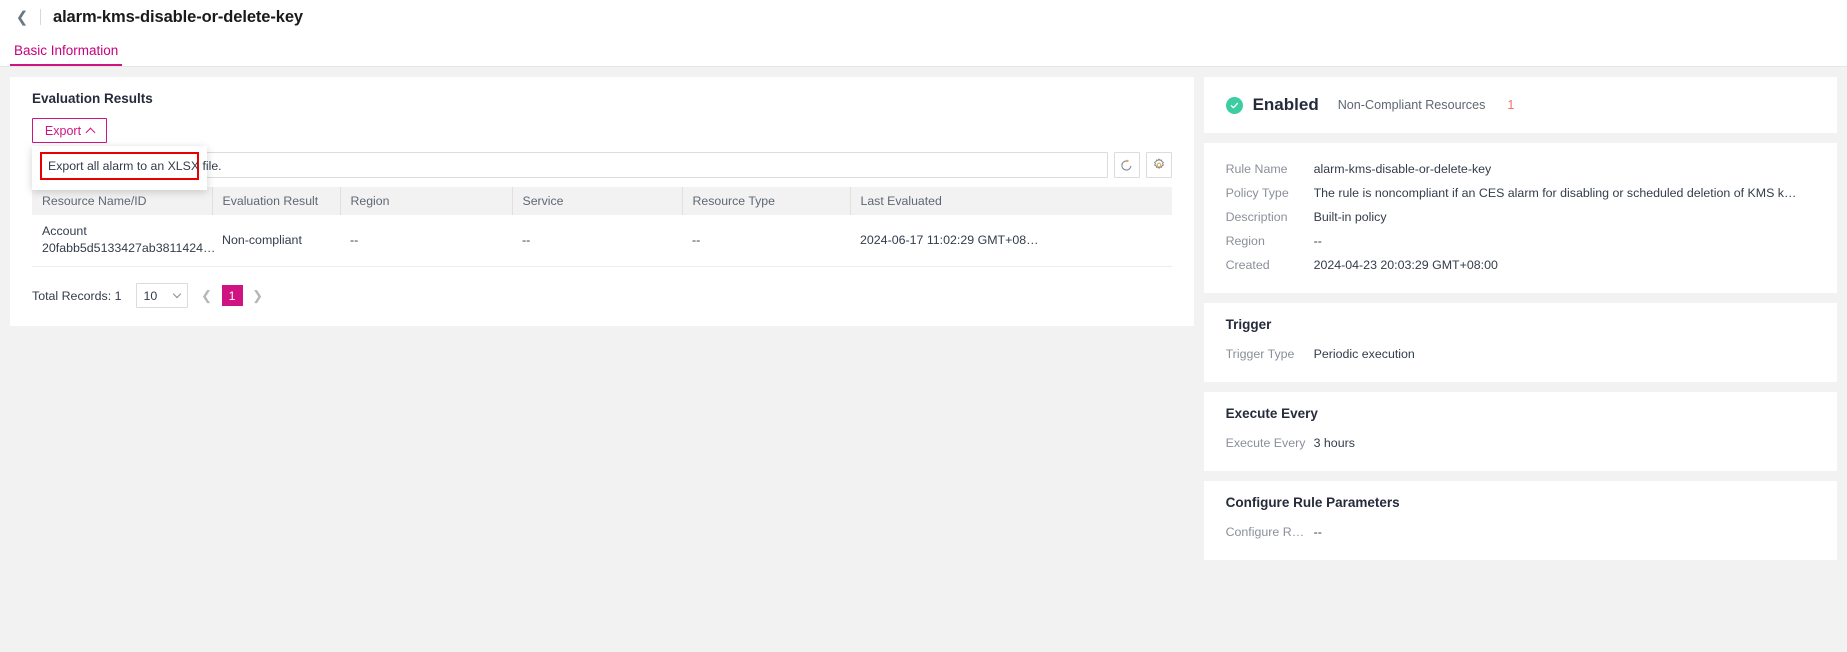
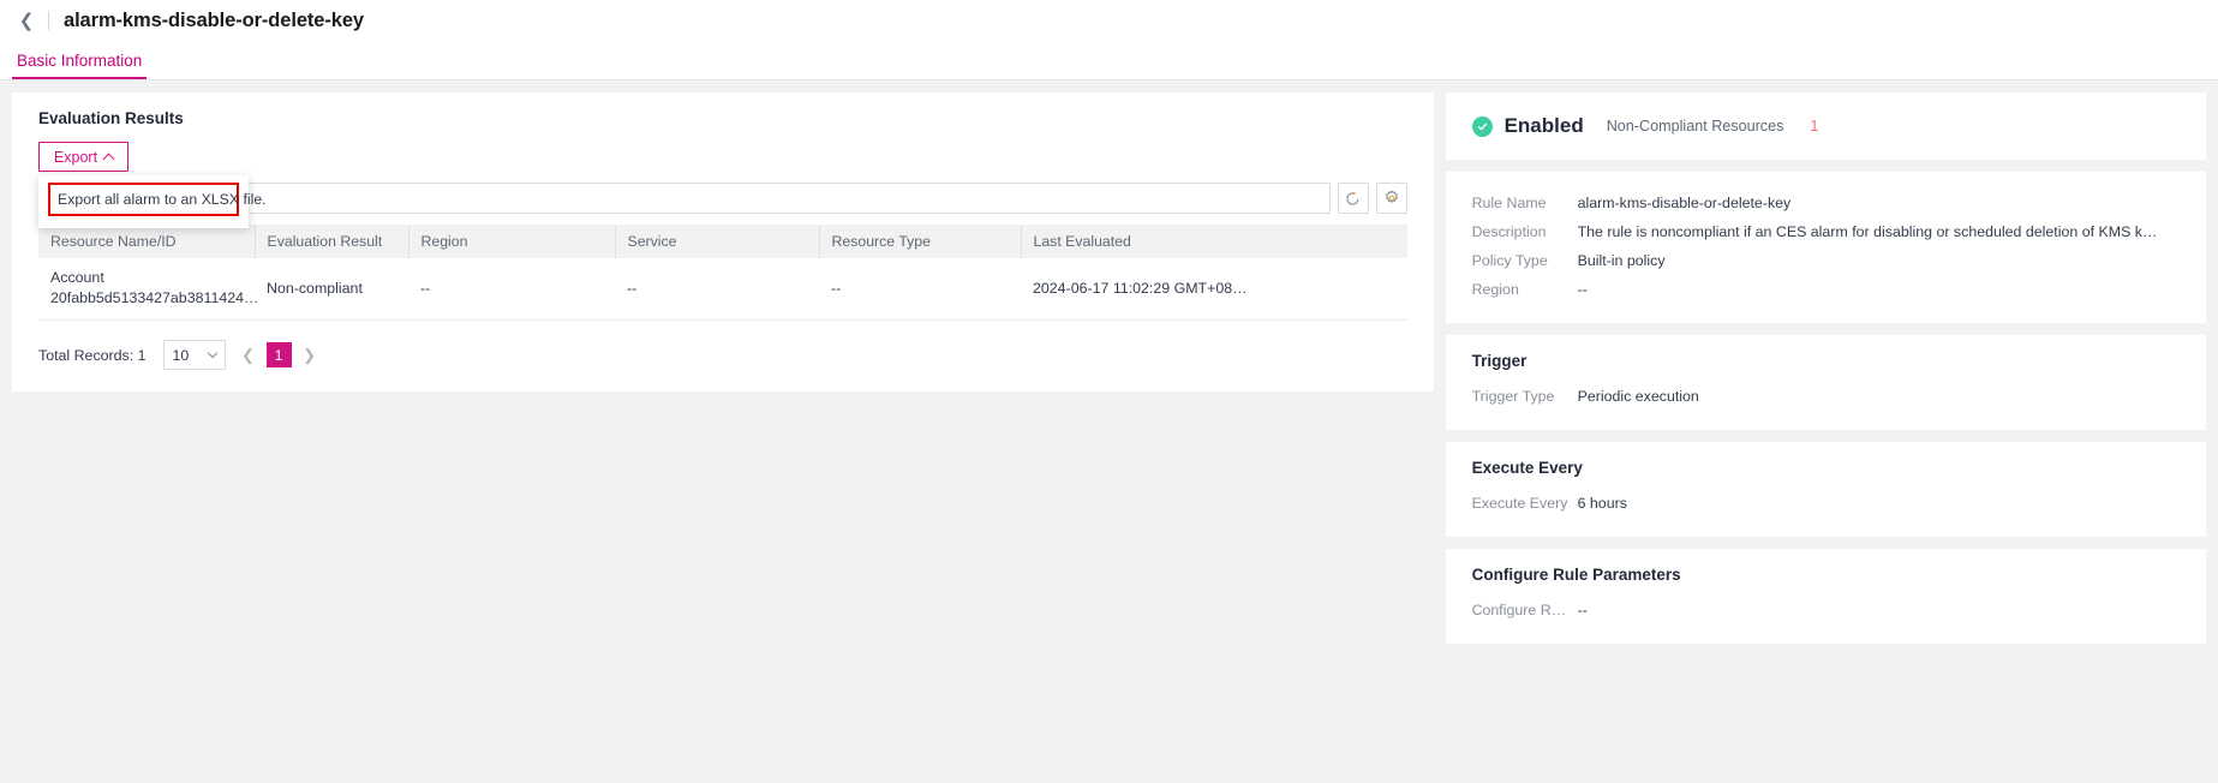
  ❮
  alarm-kms-disable-or-delete-key
  Basic Information
  Evaluation Results
  Export
  Export all alarm to an XLSX file.
  Resource Name/ID	Evaluation Result	Region	Service	Resource Type	Last Evaluated
  Account 20fabb5d5133427ab3811424…	Non-compliant	--	--	--	2024-06-17 11:02:29 GMT+08…
  Total Records: 1
  10
  ❮
  1
  ❯
  Enabled
  Non-Compliant Resources
  1
  Rule Name
  alarm-kms-disable-or-delete-key
- Policy Type
+ Description
  The rule is noncompliant if an CES alarm for disabling or scheduled deletion of KMS k…
- Description
+ Policy Type
  Built-in policy
  Region
  --
- Created
- 2024-04-23 20:03:29 GMT+08:00
  Trigger
  Trigger Type
  Periodic execution
  Execute Every
  Execute Every
- 3 hours
+ 6 hours
  Configure Rule Parameters
  Configure R…
  --
